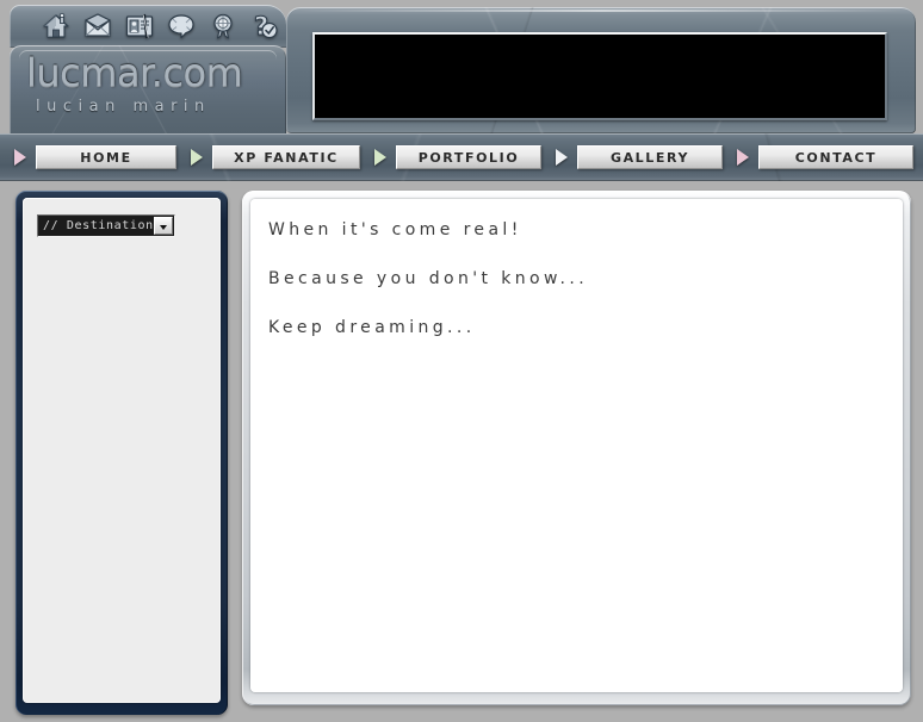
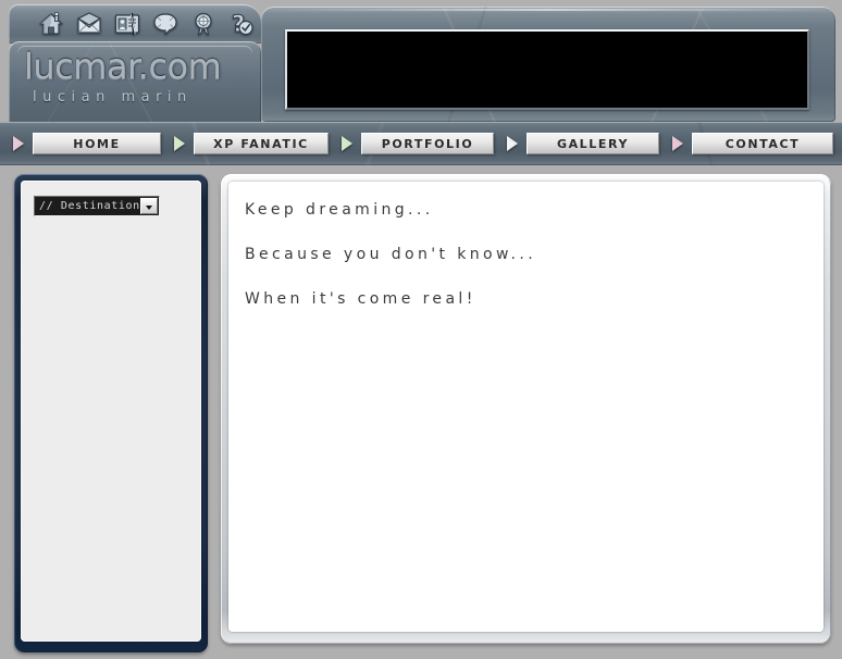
  ?
  lucmar.com
  lucian marin
  HOME
  XP FANATIC
  PORTFOLIO
  GALLERY
  CONTACT
  // Destination
- When it's come real!
+ Keep dreaming...
  Because you don't know...
- Keep dreaming...
+ When it's come real!
